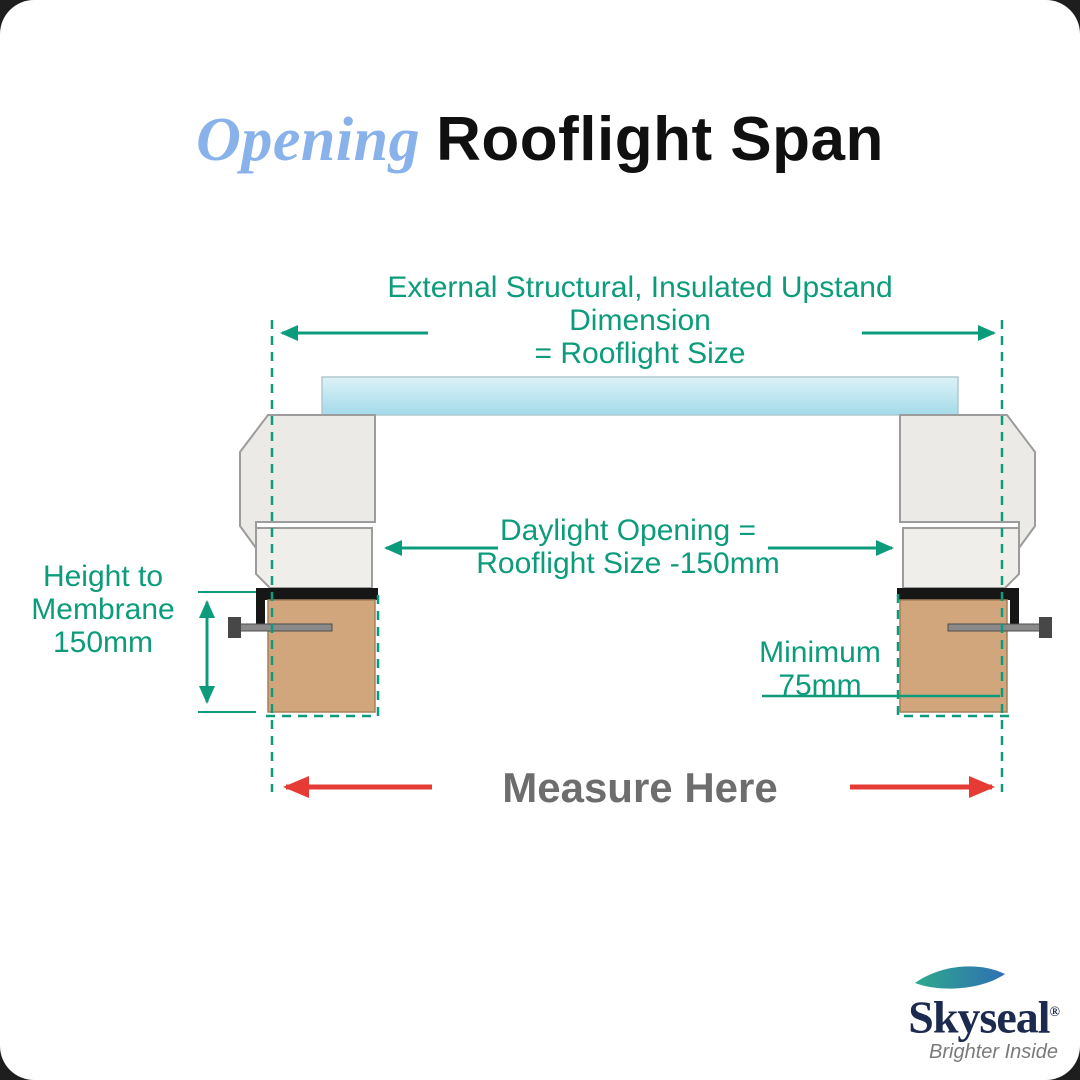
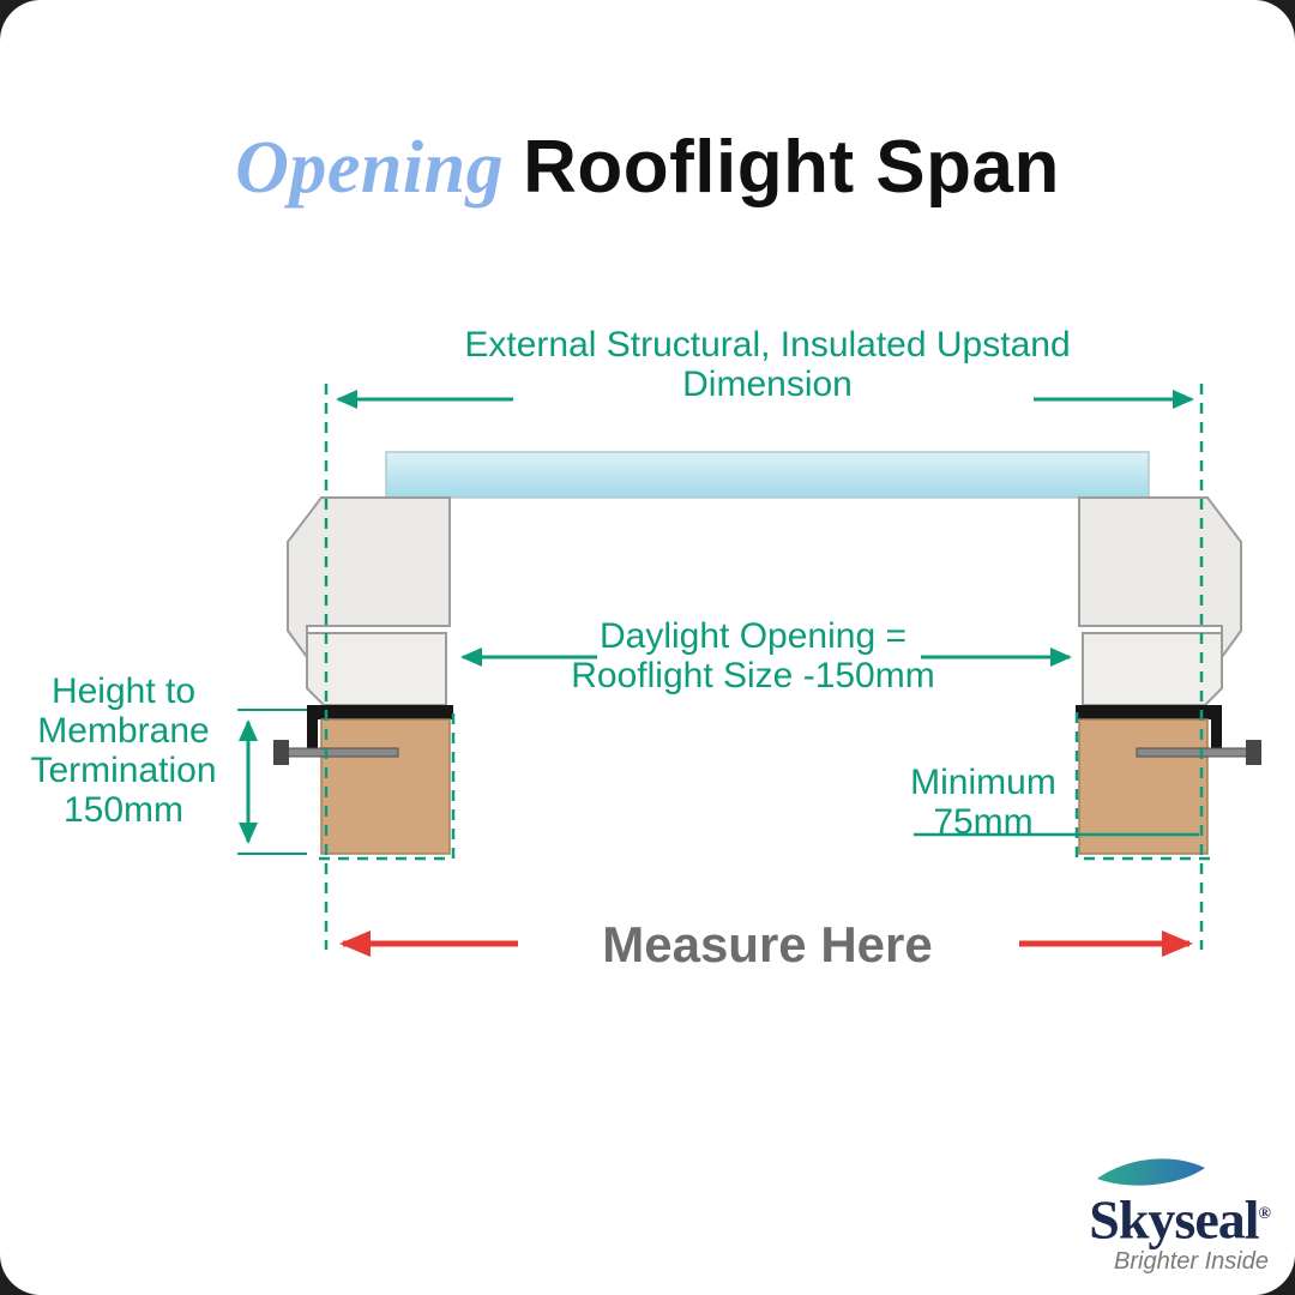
  Opening Rooflight Span
  External Structural, Insulated Upstand
  Dimension
- = Rooflight Size
  Daylight Opening =
  Rooflight Size -150mm
  Height to
  Membrane
+ Termination
  150mm
  Minimum
  75mm
  Measure Here
  Skyseal®
  Brighter Inside
